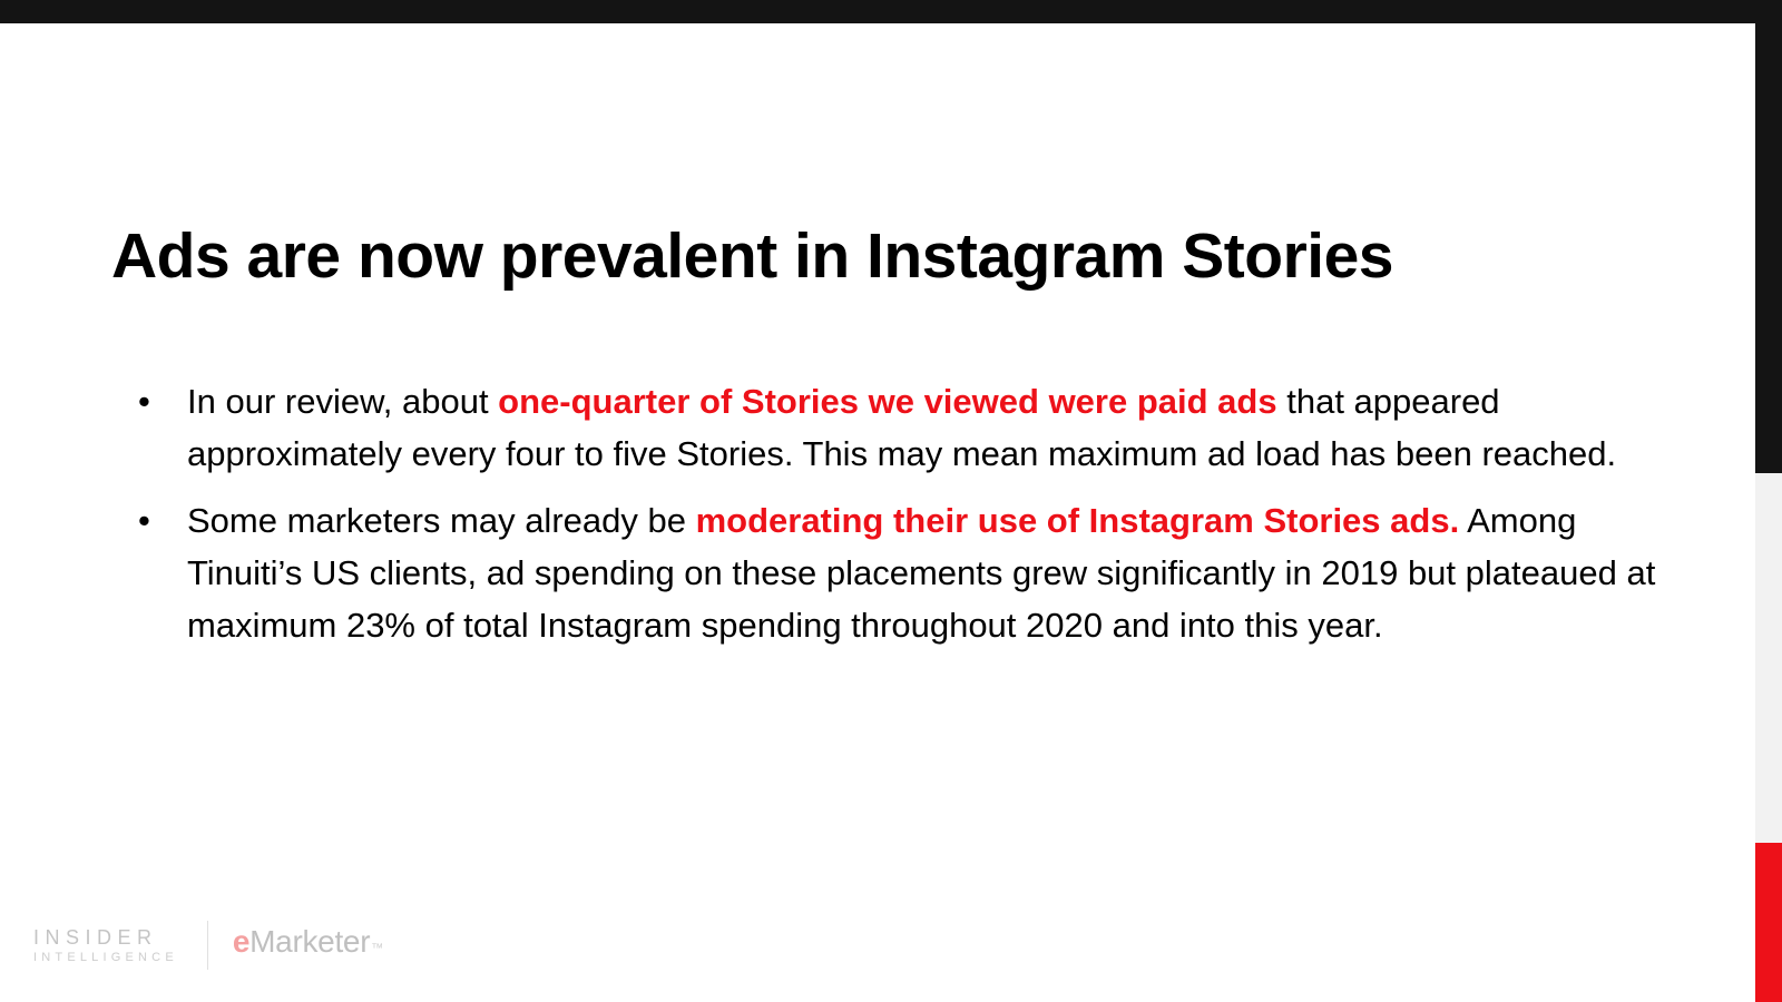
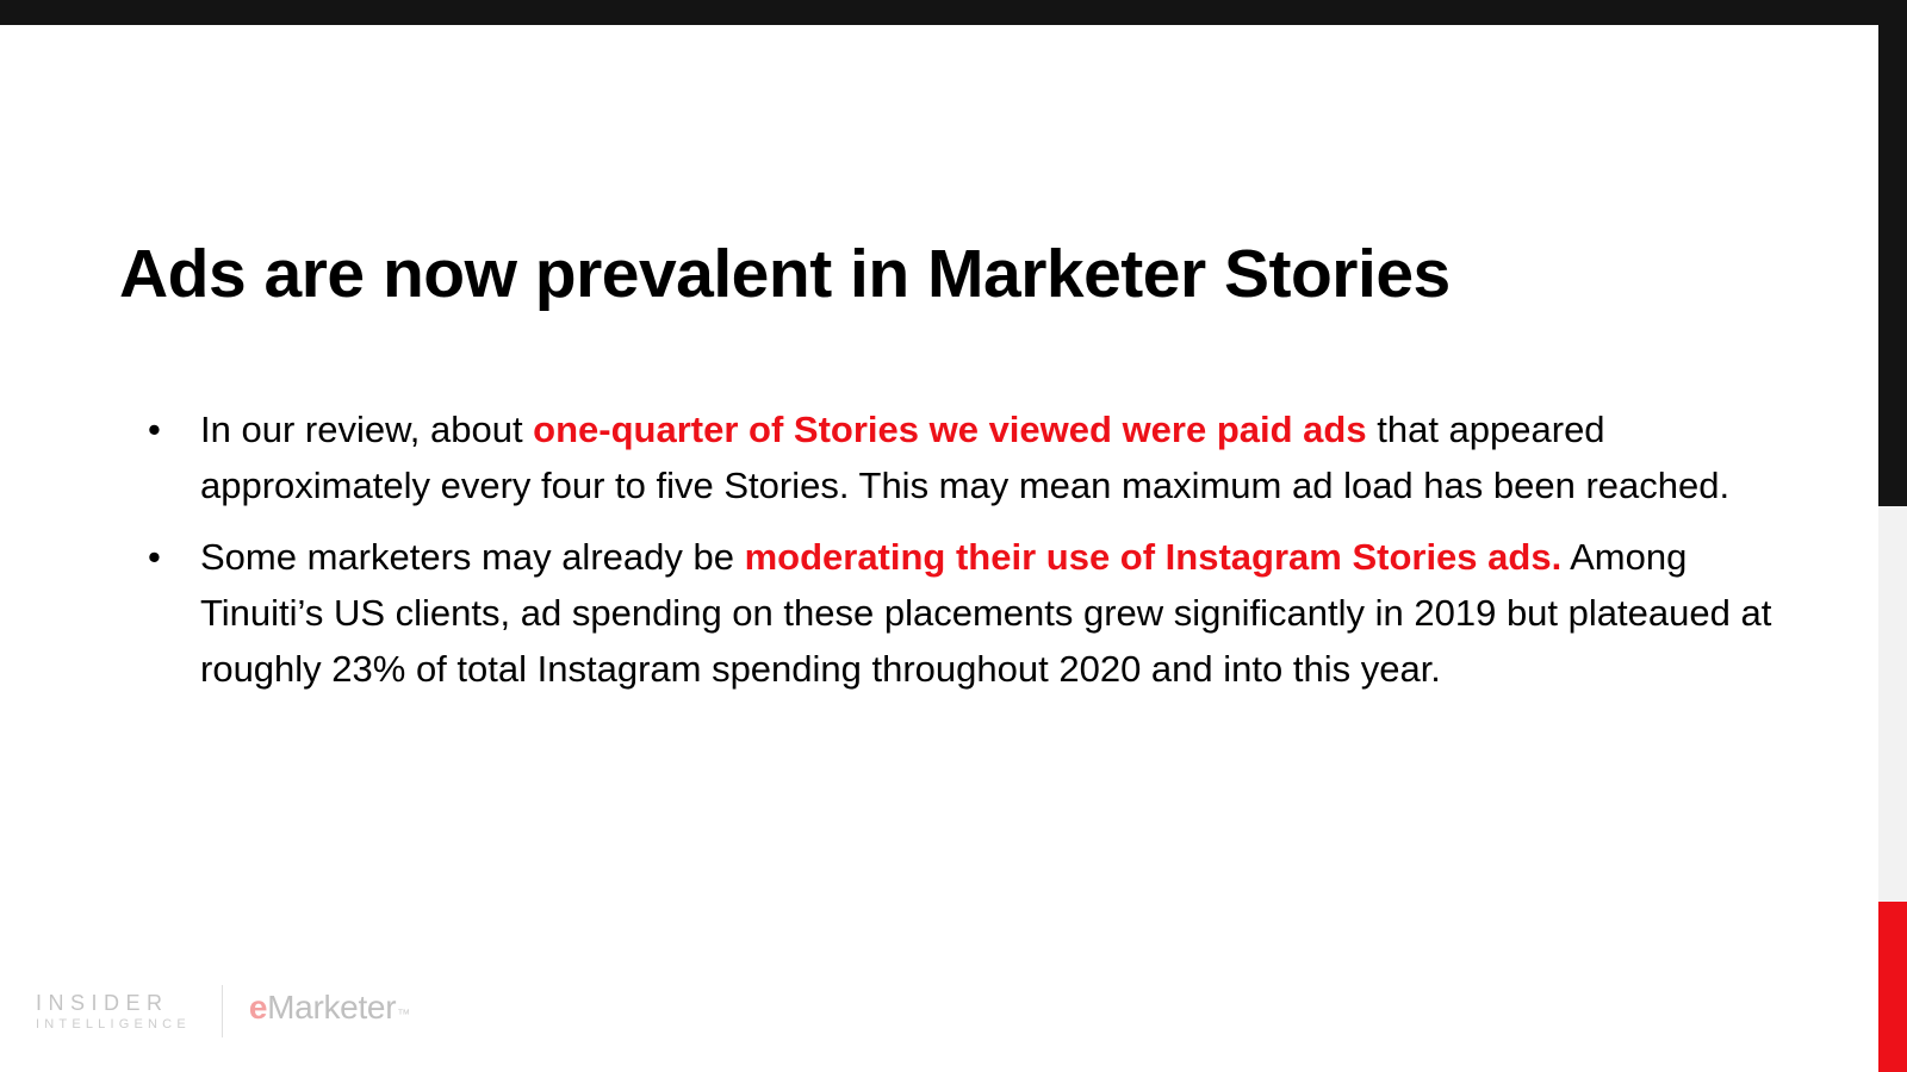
- Ads are now prevalent in Instagram Stories
+ Ads are now prevalent in Marketer Stories
  •
  In our review, about one-quarter of Stories we viewed were paid ads that appeared approximately every four to five Stories. This may mean maximum ad load has been reached.
  •
- Some marketers may already be moderating their use of Instagram Stories ads. Among Tinuiti’s US clients, ad spending on these placements grew significantly in 2019 but plateaued at maximum 23% of total Instagram spending throughout 2020 and into this year.
+ Some marketers may already be moderating their use of Instagram Stories ads. Among Tinuiti’s US clients, ad spending on these placements grew significantly in 2019 but plateaued at roughly 23% of total Instagram spending throughout 2020 and into this year.
  INSIDER
  INTELLIGENCE
  e
  Marketer
  ™
